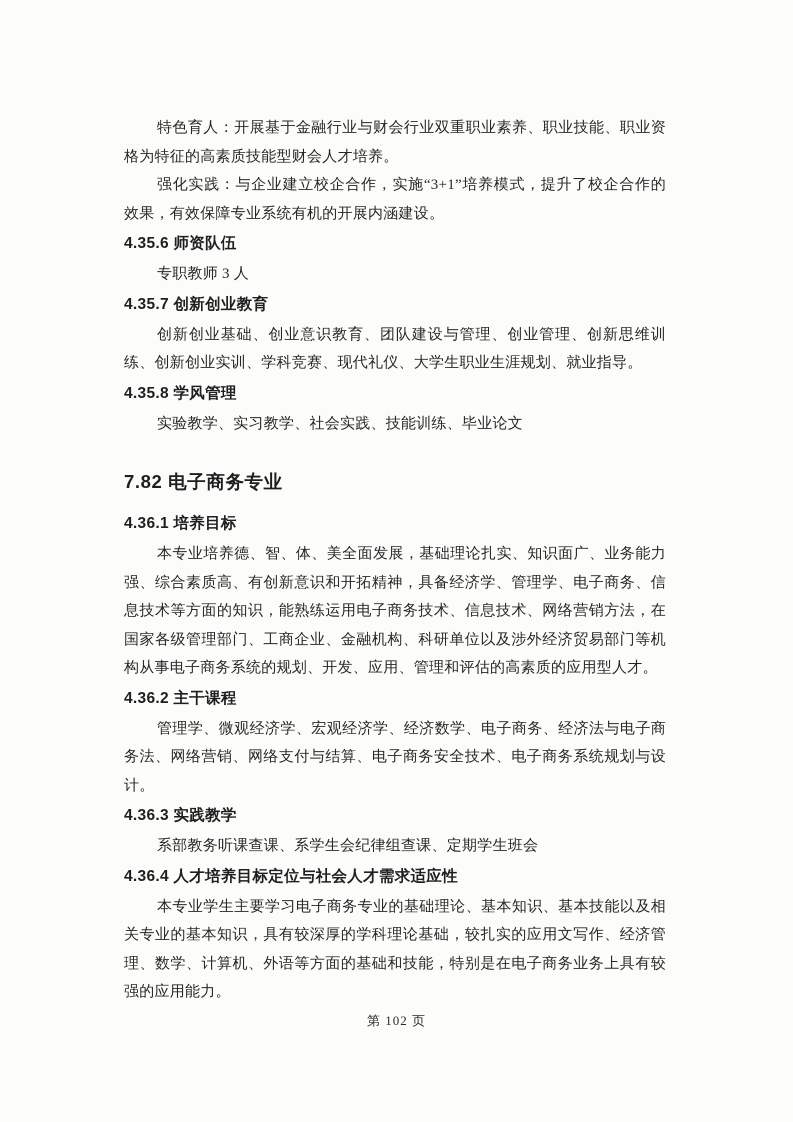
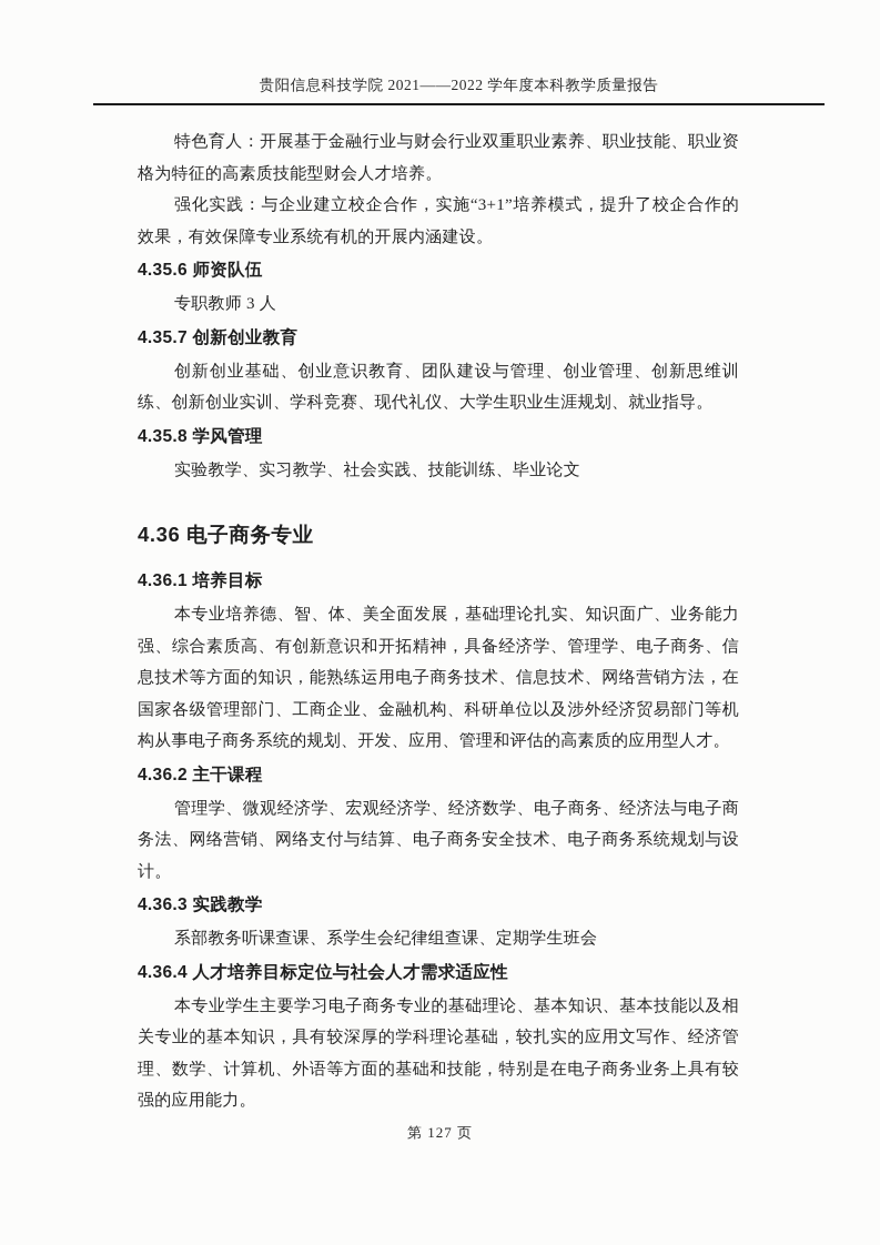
+ 贵阳信息科技学院 2021——2022 学年度本科教学质量报告
  特色育人：开展基于金融行业与财会行业双重职业素养、职业技能、职业资格为特征的高素质技能型财会人才培养。
  强化实践：与企业建立校企合作，实施“3+1”培养模式，提升了校企合作的效果，有效保障专业系统有机的开展内涵建设。
  4.35.6 师资队伍
  专职教师 3 人
  4.35.7 创新创业教育
  创新创业基础、创业意识教育、团队建设与管理、创业管理、创新思维训练、创新创业实训、学科竞赛、现代礼仪、大学生职业生涯规划、就业指导。
  4.35.8 学风管理
  实验教学、实习教学、社会实践、技能训练、毕业论文
- 7.82 电子商务专业
+ 4.36 电子商务专业
  4.36.1 培养目标
  本专业培养德、智、体、美全面发展，基础理论扎实、知识面广、业务能力强、综合素质高、有创新意识和开拓精神，具备经济学、管理学、电子商务、信息技术等方面的知识，能熟练运用电子商务技术、信息技术、网络营销方法，在国家各级管理部门、工商企业、金融机构、科研单位以及涉外经济贸易部门等机构从事电子商务系统的规划、开发、应用、管理和评估的高素质的应用型人才。
  4.36.2 主干课程
  管理学、微观经济学、宏观经济学、经济数学、电子商务、经济法与电子商务法、网络营销、网络支付与结算、电子商务安全技术、电子商务系统规划与设计。
  4.36.3 实践教学
  系部教务听课查课、系学生会纪律组查课、定期学生班会
  4.36.4 人才培养目标定位与社会人才需求适应性
  本专业学生主要学习电子商务专业的基础理论、基本知识、基本技能以及相关专业的基本知识，具有较深厚的学科理论基础，较扎实的应用文写作、经济管理、数学、计算机、外语等方面的基础和技能，特别是在电子商务业务上具有较强的应用能力。
- 第 102 页
+ 第 127 页
